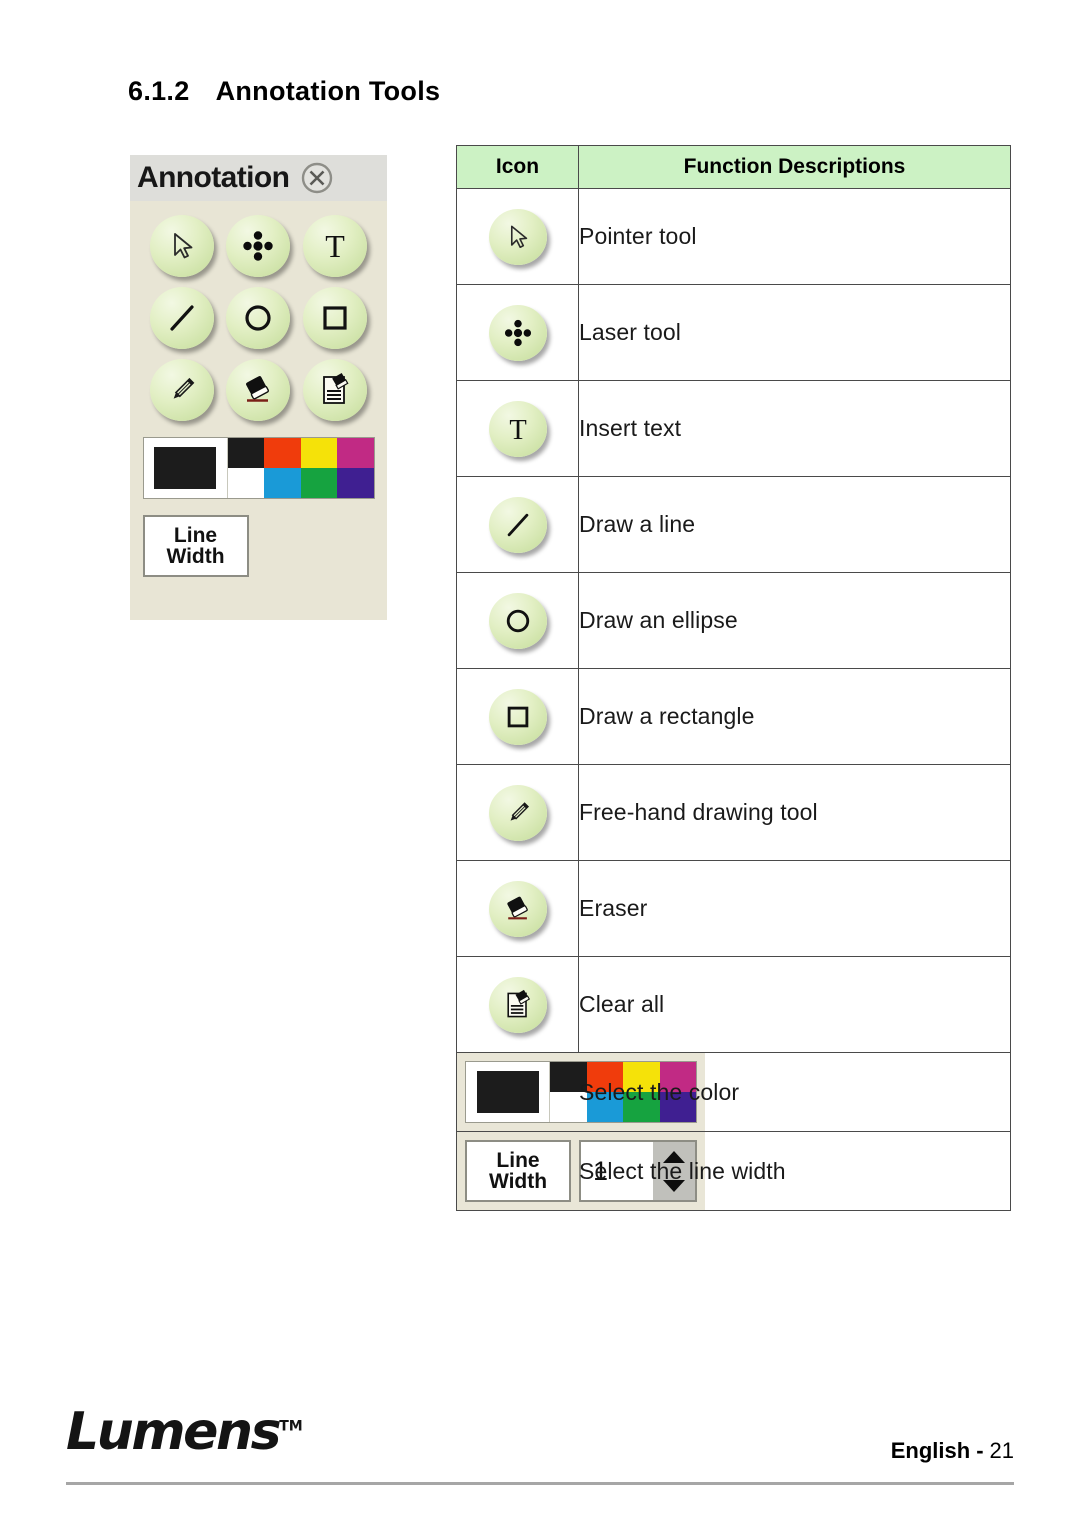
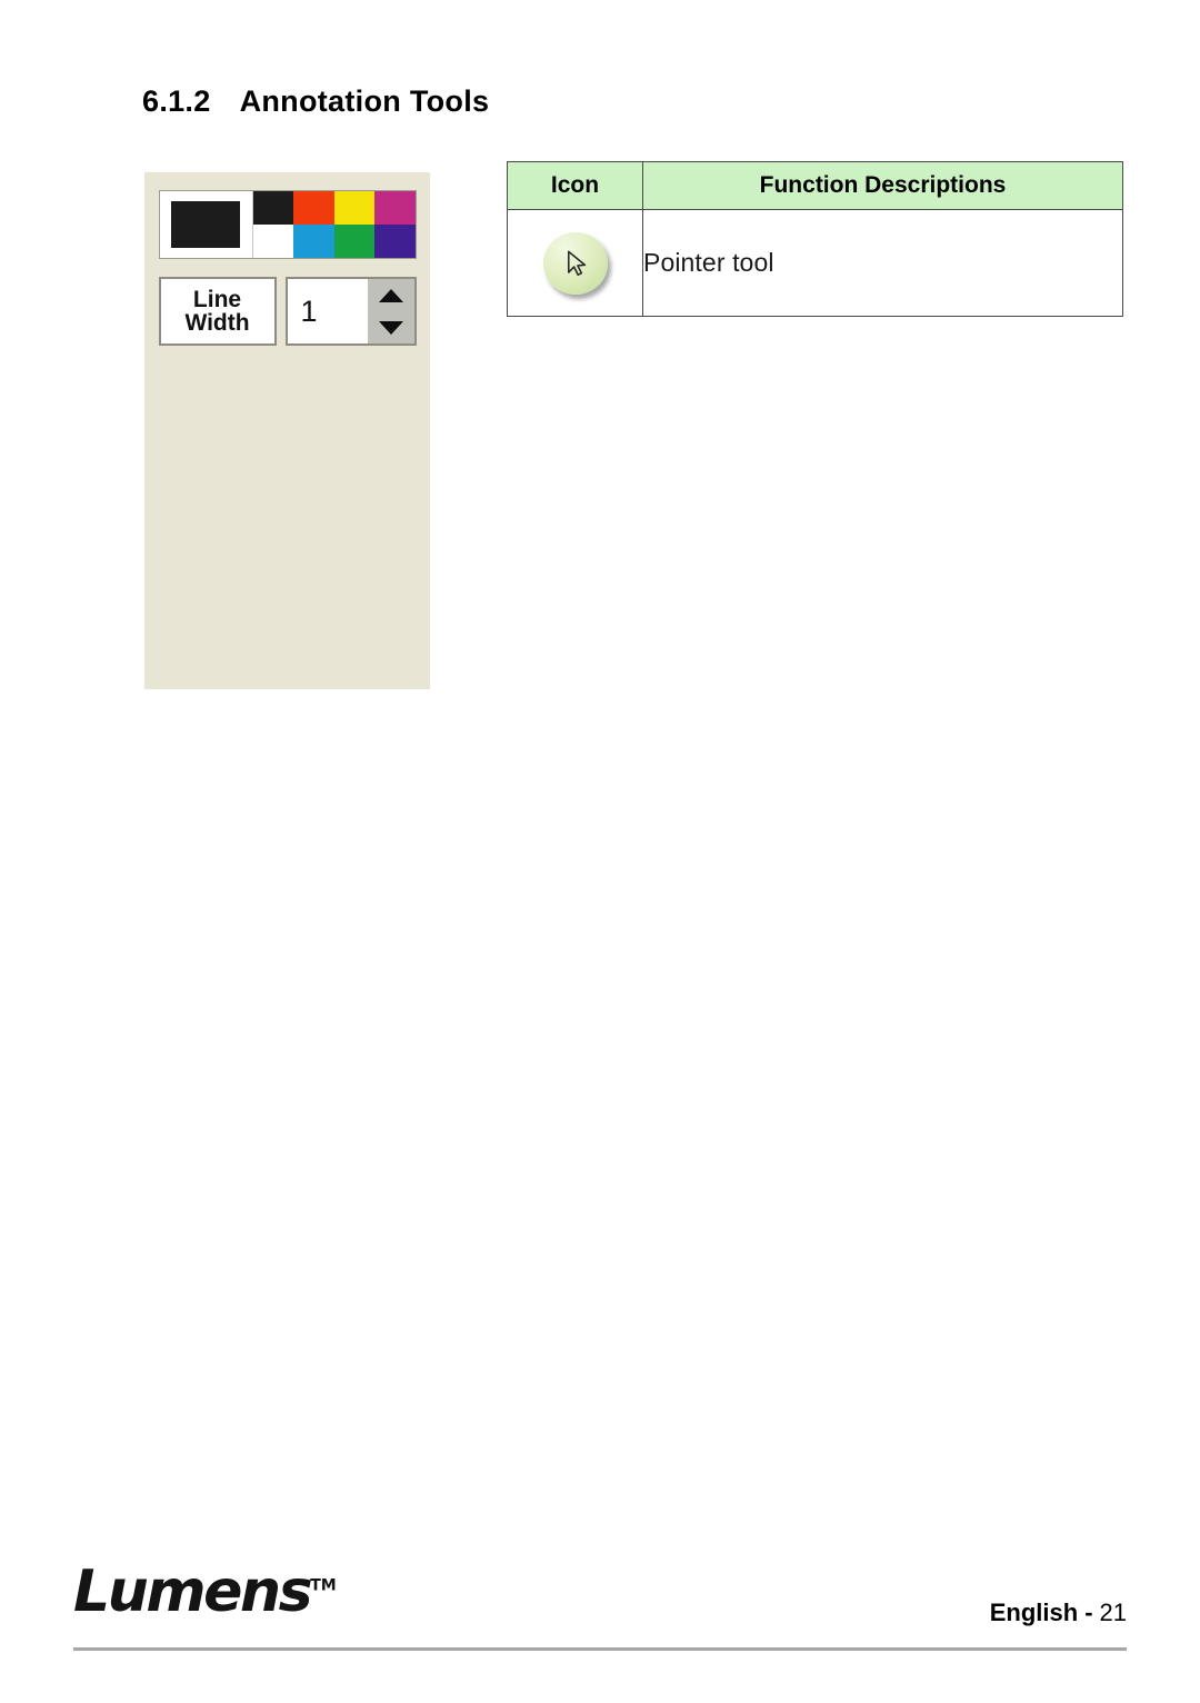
  6.1.2 Annotation Tools
- Annotation
- T
  Line
  Width
+ 1
  Icon	Function Descriptions
  	Pointer tool
- 	Laser tool
- T	Insert text
- 	Draw a line
- 	Draw an ellipse
- 	Draw a rectangle
- 	Free-hand drawing tool
- 	Eraser
- 	Clear all
- 	Select the color
- Line Width 1	Select the line width
  LumensTM
  English - 21
